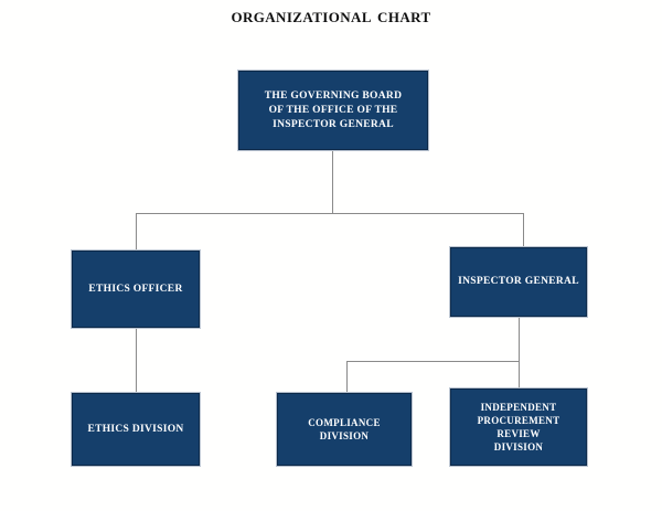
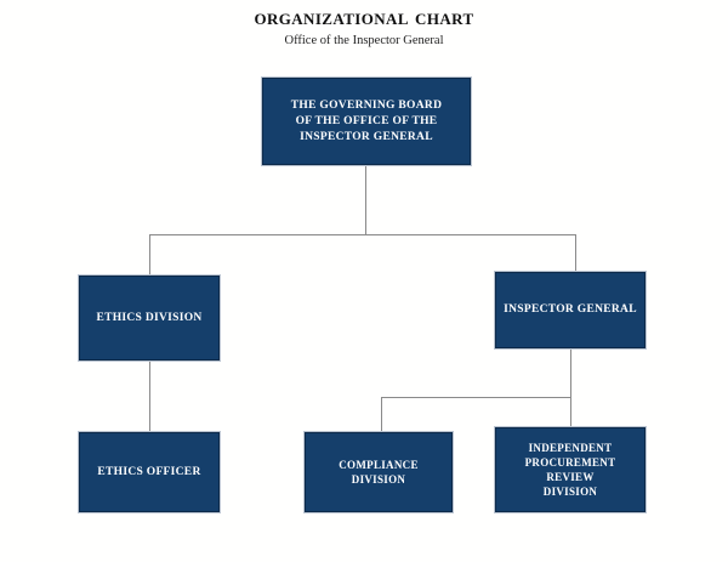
  organizational chart
+ Office of the Inspector General
  THE GOVERNING BOARD
  OF THE OFFICE OF THE
  INSPECTOR GENERAL
- ETHICS OFFICER
+ ETHICS DIVISION
  INSPECTOR GENERAL
- ETHICS DIVISION
+ ETHICS OFFICER
  COMPLIANCE DIVISION
  INDEPENDENT
  PROCUREMENT REVIEW
  DIVISION
